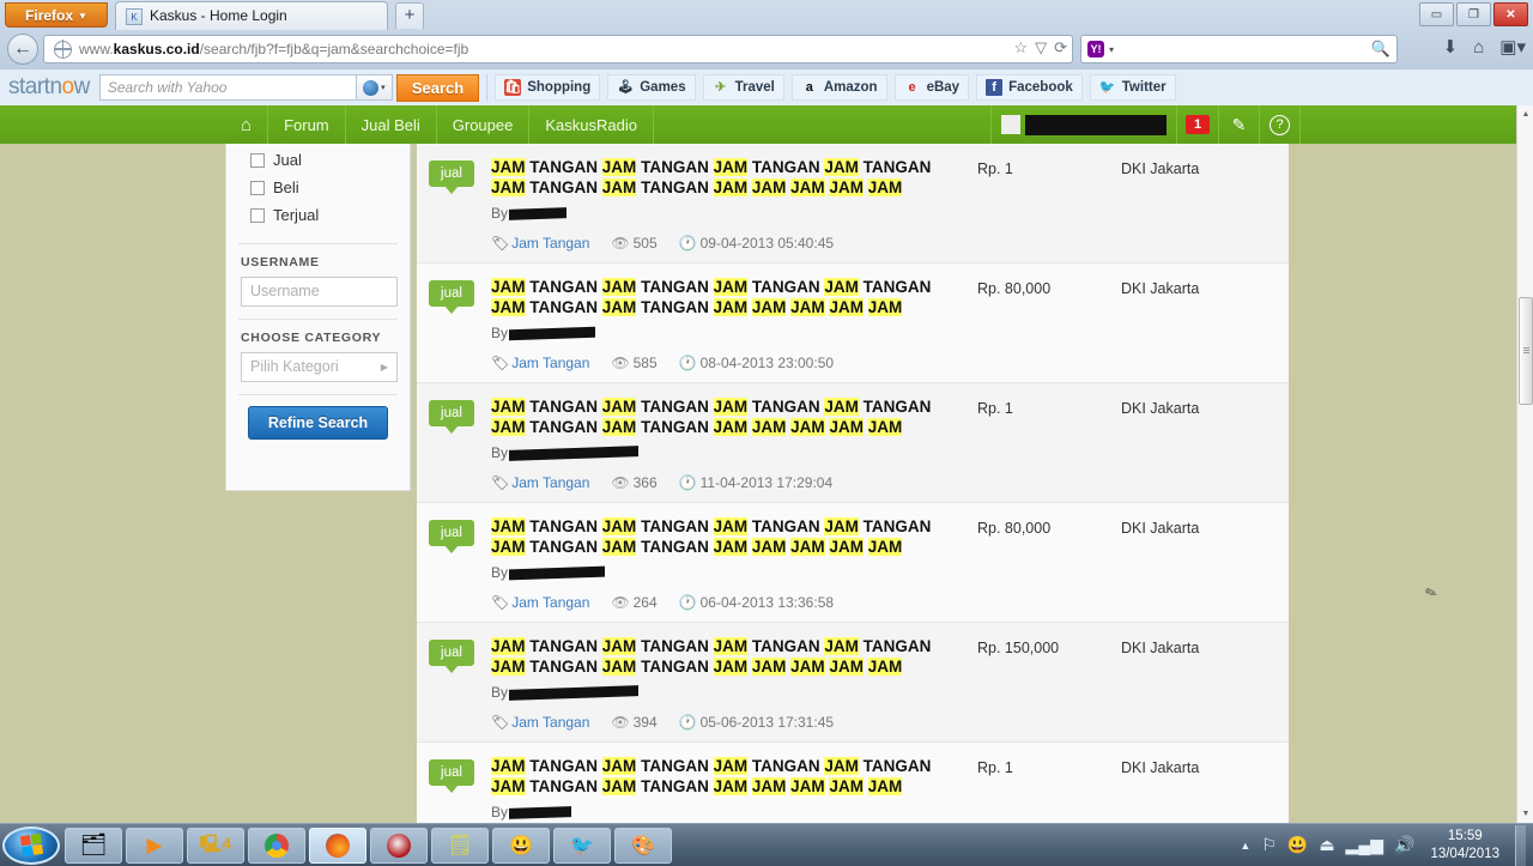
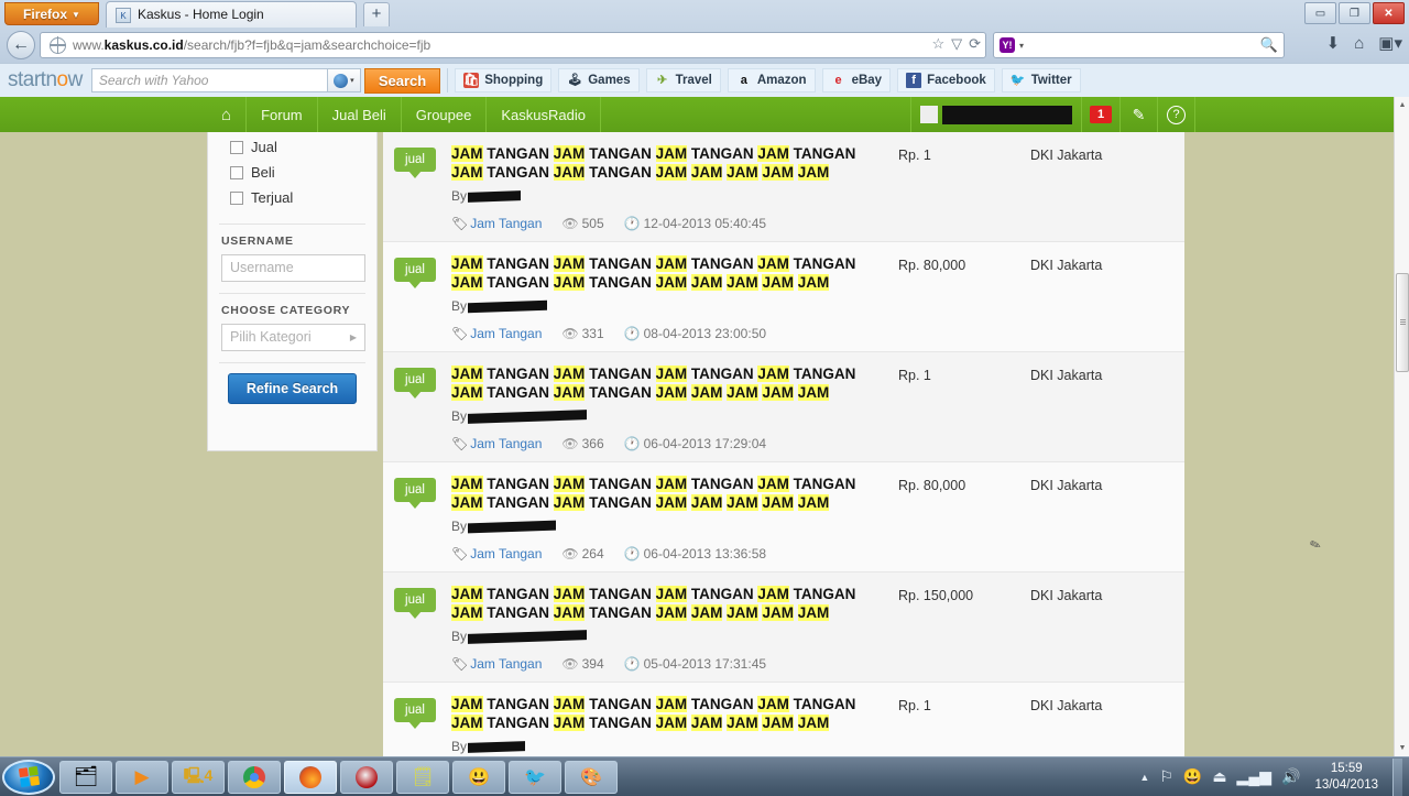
  Firefox ▼
  K
  Kaskus - Home Login
  +
  ▭
  ❐
  ✕
  ←
  www.kaskus.co.id/search/fjb?f=fjb&q=jam&searchchoice=fjb
  ☆
  ▽
  ⟳
  Y!
  ▾
  🔍
  ⬇
  ⌂
  ▣▾
  startnow
  Search with Yahoo
  Search
  🛍
  Shopping
  🕹
  Games
  ✈
  Travel
  a
  Amazon
  e
  eBay
  f
  Facebook
  🐦
  Twitter
  ⌂
  Forum
  Jual Beli
  Groupee
  KaskusRadio
  1
  ✎
  ?
  Jual
  Beli
  Terjual
  USERNAME
  Username
  CHOOSE CATEGORY
  Pilih Kategori
  ▶
  Refine Search
  jual
  JAM TANGAN JAM TANGAN JAM TANGAN JAM TANGAN JAM TANGAN JAM TANGAN JAM JAM JAM JAM JAM
  By
  🏷 Jam Tangan
  👁 505
- 🕐 09-04-2013 05:40:45
+ 🕐 12-04-2013 05:40:45
  Rp. 1
  DKI Jakarta
  jual
  JAM TANGAN JAM TANGAN JAM TANGAN JAM TANGAN JAM TANGAN JAM TANGAN JAM JAM JAM JAM JAM
  By
  🏷 Jam Tangan
- 👁 585
+ 👁 331
  🕐 08-04-2013 23:00:50
  Rp. 80,000
  DKI Jakarta
  jual
  JAM TANGAN JAM TANGAN JAM TANGAN JAM TANGAN JAM TANGAN JAM TANGAN JAM JAM JAM JAM JAM
  By
  🏷 Jam Tangan
  👁 366
- 🕐 11-04-2013 17:29:04
+ 🕐 06-04-2013 17:29:04
  Rp. 1
  DKI Jakarta
  jual
  JAM TANGAN JAM TANGAN JAM TANGAN JAM TANGAN JAM TANGAN JAM TANGAN JAM JAM JAM JAM JAM
  By
  🏷 Jam Tangan
  👁 264
  🕐 06-04-2013 13:36:58
  Rp. 80,000
  DKI Jakarta
  jual
  JAM TANGAN JAM TANGAN JAM TANGAN JAM TANGAN JAM TANGAN JAM TANGAN JAM JAM JAM JAM JAM
  By
  🏷 Jam Tangan
  👁 394
- 🕐 05-06-2013 17:31:45
+ 🕐 05-04-2013 17:31:45
  Rp. 150,000
  DKI Jakarta
  jual
  JAM TANGAN JAM TANGAN JAM TANGAN JAM TANGAN JAM TANGAN JAM TANGAN JAM JAM JAM JAM JAM
  By
  Rp. 1
  DKI Jakarta
  🗂
  ▶
  🖳4
  🗒
  😃
  🐦
  🎨
  ▲
  ⚐
  😃
  ⏏
  ▂▄▆
  🔊
  15:59
  13/04/2013
